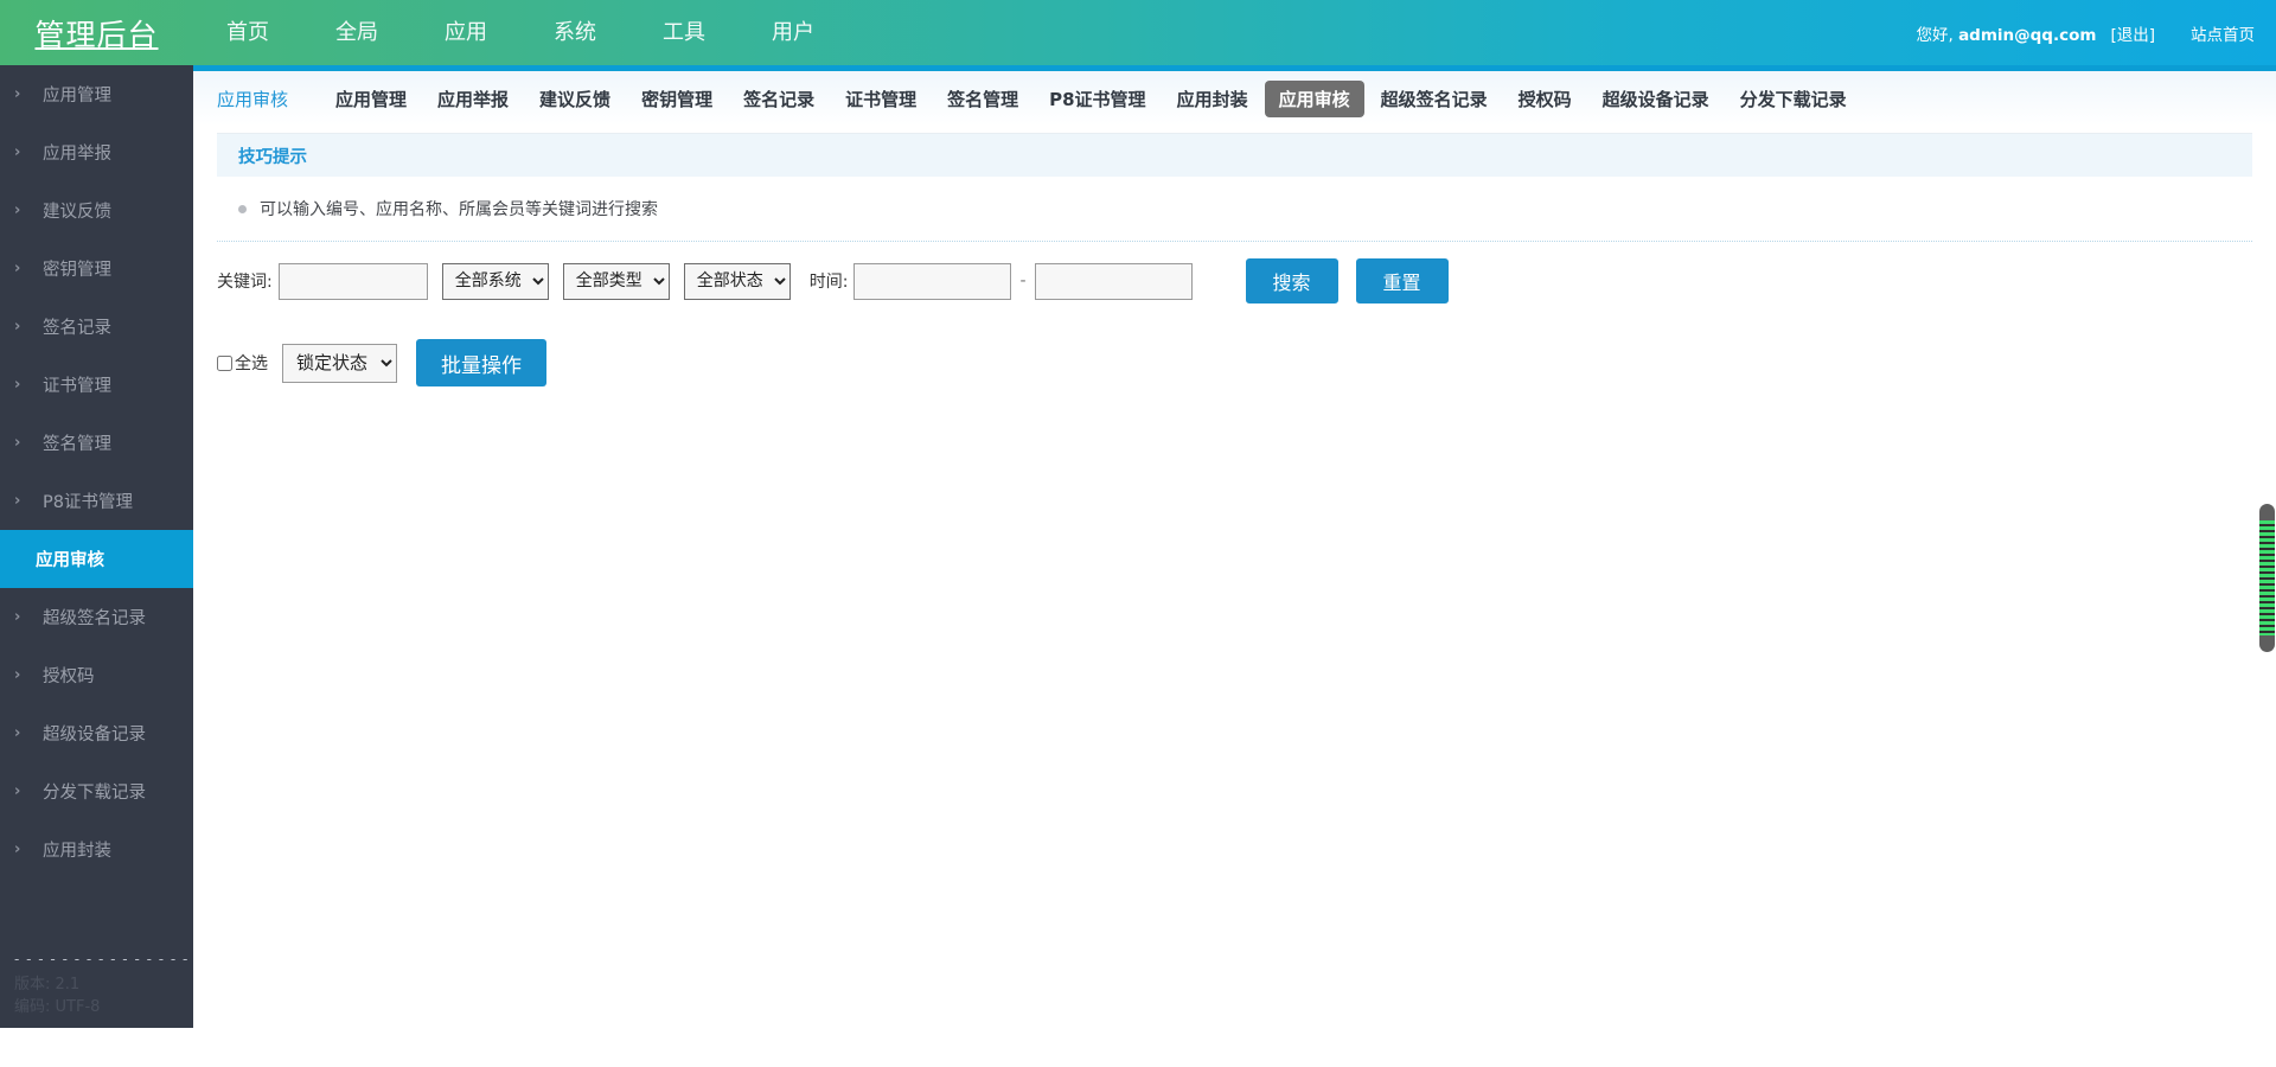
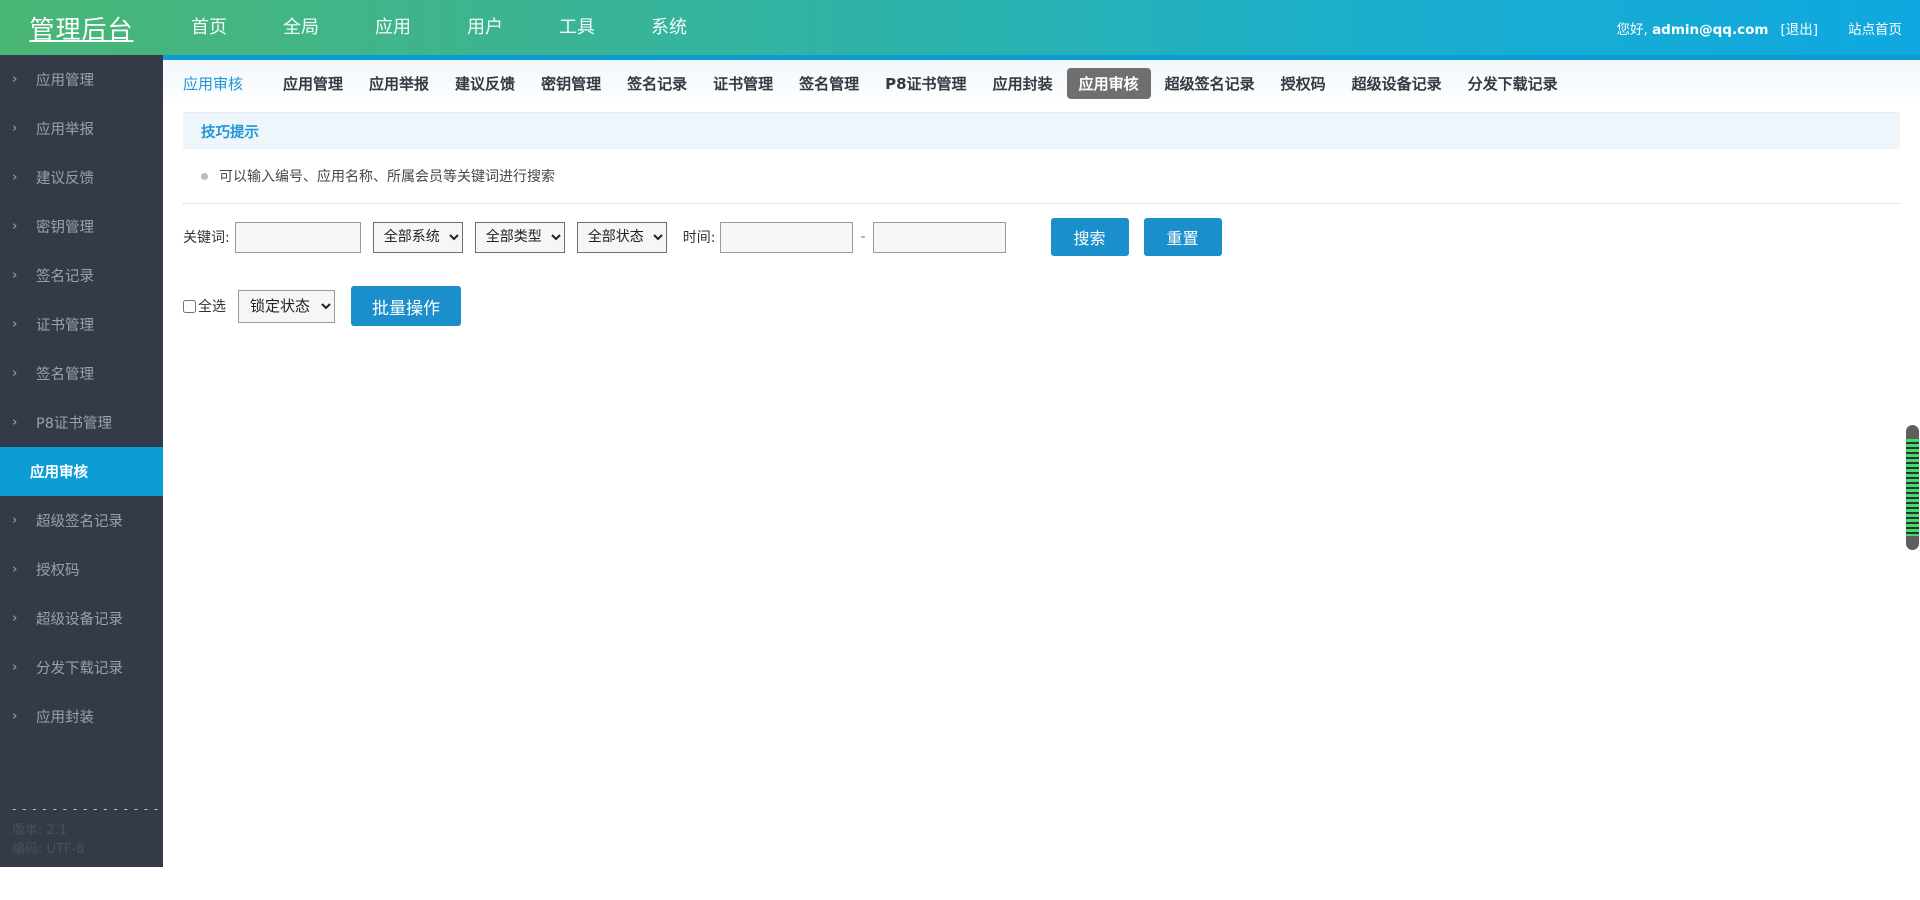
  管理后台
  首页
  全局
  应用
- 系统
+ 用户
  工具
- 用户
+ 系统
  您好, admin@qq.com
  [退出]
  站点首页
  ›
  应用管理
  ›
  应用举报
  ›
  建议反馈
  ›
  密钥管理
  ›
  签名记录
  ›
  证书管理
  ›
  签名管理
  ›
  P8证书管理
  应用审核
  ›
  超级签名记录
  ›
  授权码
  ›
  超级设备记录
  ›
  分发下载记录
  ›
  应用封装
  - - - - - - - - - - - - - - -
  应用审核
  应用管理
  应用举报
  建议反馈
  密钥管理
  签名记录
  证书管理
  签名管理
  P8证书管理
  应用封装
  应用审核
  超级签名记录
  授权码
  超级设备记录
  分发下载记录
  技巧提示
  可以输入编号、应用名称、所属会员等关键词进行搜索
  关键词:
  全部系统
  全部类型
  全部状态
  时间:
  -
  搜索
  重置
  全选
  锁定状态
  批量操作
